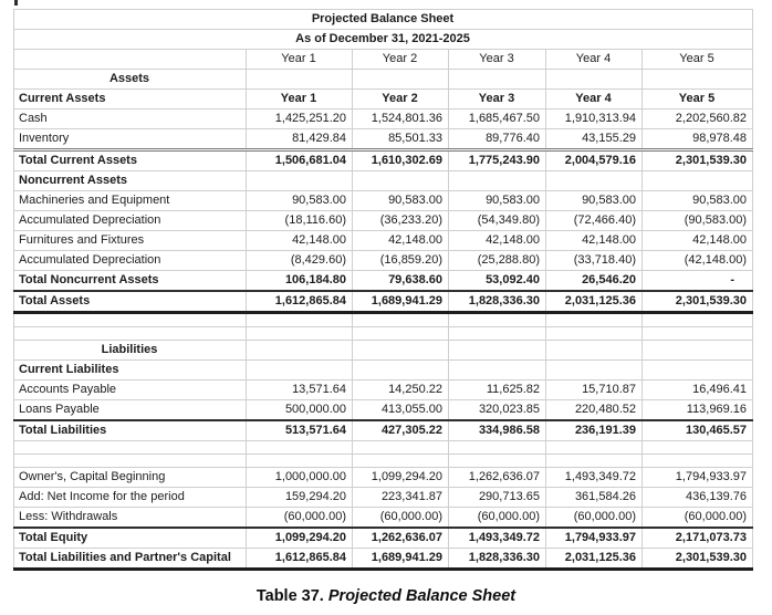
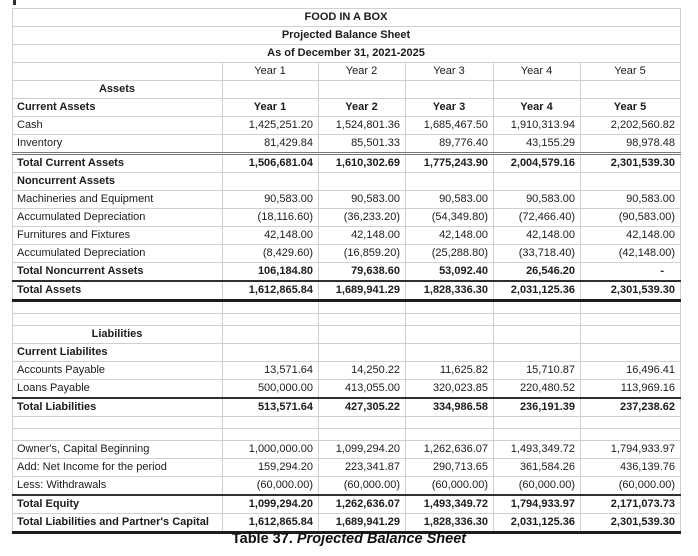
+ FOOD IN A BOX
  Projected Balance Sheet
  As of December 31, 2021-2025
  	Year 1	Year 2	Year 3	Year 4	Year 5
  Assets
  Current Assets	Year 1	Year 2	Year 3	Year 4	Year 5
  Cash	1,425,251.20	1,524,801.36	1,685,467.50	1,910,313.94	2,202,560.82
  Inventory	81,429.84	85,501.33	89,776.40	43,155.29	98,978.48
  Total Current Assets	1,506,681.04	1,610,302.69	1,775,243.90	2,004,579.16	2,301,539.30
  Noncurrent Assets
  Machineries and Equipment	90,583.00	90,583.00	90,583.00	90,583.00	90,583.00
  Accumulated Depreciation	(18,116.60)	(36,233.20)	(54,349.80)	(72,466.40)	(90,583.00)
  Furnitures and Fixtures	42,148.00	42,148.00	42,148.00	42,148.00	42,148.00
  Accumulated Depreciation	(8,429.60)	(16,859.20)	(25,288.80)	(33,718.40)	(42,148.00)
  Total Noncurrent Assets	106,184.80	79,638.60	53,092.40	26,546.20	-
  Total Assets	1,612,865.84	1,689,941.29	1,828,336.30	2,031,125.36	2,301,539.30
  Liabilities
  Current Liabilites
  Accounts Payable	13,571.64	14,250.22	11,625.82	15,710.87	16,496.41
  Loans Payable	500,000.00	413,055.00	320,023.85	220,480.52	113,969.16
- Total Liabilities	513,571.64	427,305.22	334,986.58	236,191.39	130,465.57
+ Total Liabilities	513,571.64	427,305.22	334,986.58	236,191.39	237,238.62
  Owner's, Capital Beginning	1,000,000.00	1,099,294.20	1,262,636.07	1,493,349.72	1,794,933.97
  Add: Net Income for the period	159,294.20	223,341.87	290,713.65	361,584.26	436,139.76
  Less: Withdrawals	(60,000.00)	(60,000.00)	(60,000.00)	(60,000.00)	(60,000.00)
  Total Equity	1,099,294.20	1,262,636.07	1,493,349.72	1,794,933.97	2,171,073.73
  Total Liabilities and Partner's Capital	1,612,865.84	1,689,941.29	1,828,336.30	2,031,125.36	2,301,539.30
  Table 37. Projected Balance Sheet
